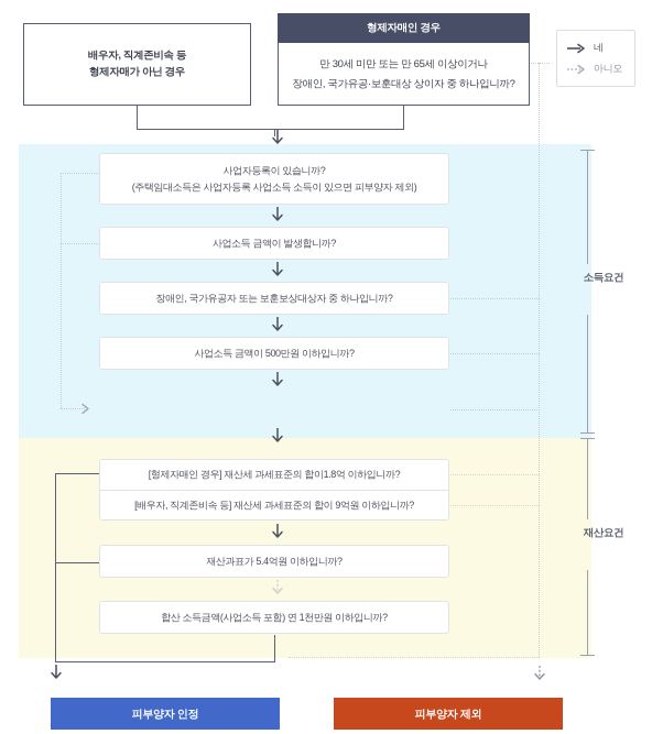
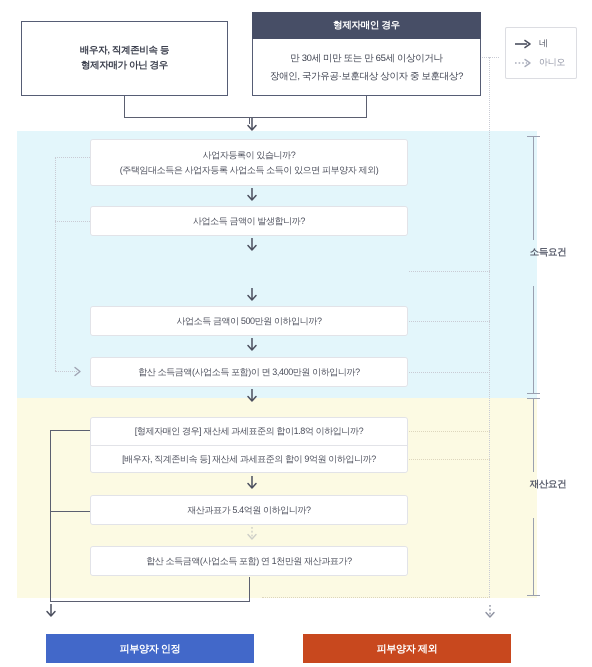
  배우자, 직계존비속 등
  형제자매가 아닌 경우
  형제자매인 경우
  만 30세 미만 또는 만 65세 이상이거나
- 장애인, 국가유공·보훈대상 상이자 중 하나입니까?
+ 장애인, 국가유공·보훈대상 상이자 중 보훈대상?
  네
  아니오
  사업자등록이 있습니까?
  (주택임대소득은 사업자등록 사업소득 소득이 있으면 피부양자 제외)
  사업소득 금액이 발생합니까?
- 장애인, 국가유공자 또는 보훈보상대상자 중 하나입니까?
  사업소득 금액이 500만원 이하입니까?
+ 합산 소득금액(사업소득 포함)이 면 3,400만원 이하입니까?
  [형제자매인 경우] 재산세 과세표준의 합이1.8억 이하입니까?
  [배우자, 직계존비속 등] 재산세 과세표준의 합이 9억원 이하입니까?
  재산과표가 5.4억원 이하입니까?
- 합산 소득금액(사업소득 포함) 연 1천만원 이하입니까?
+ 합산 소득금액(사업소득 포함) 연 1천만원 재산과표가?
  소득요건
  재산요건
  피부양자 인정
  피부양자 제외
